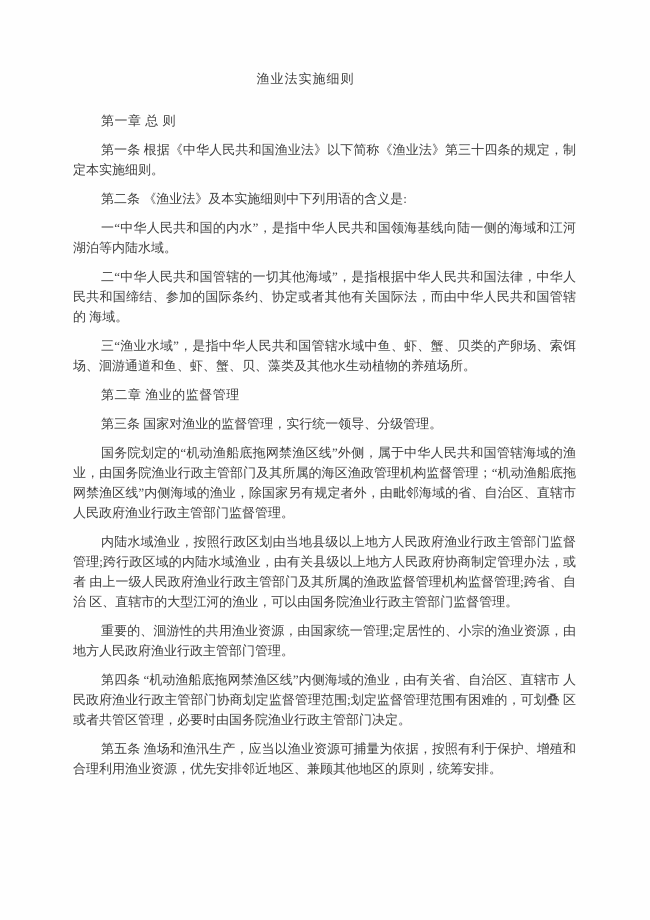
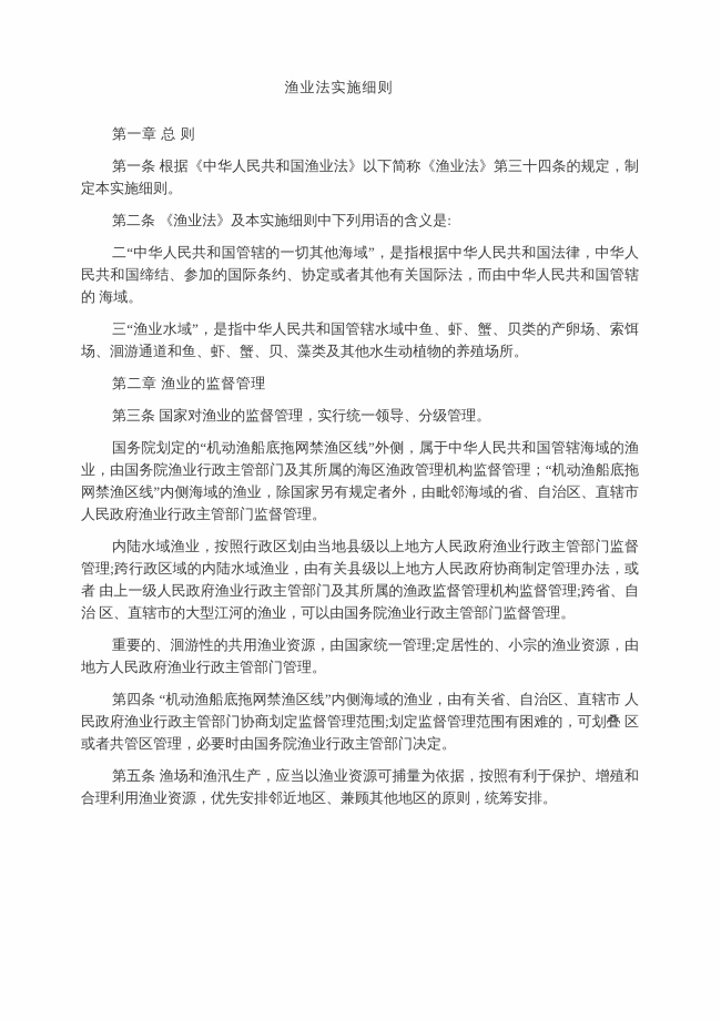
  渔业法实施细则
  第一章 总 则
  第一条 根据《中华人民共和国渔业法》以下简称《渔业法》第三十四条的规定，制 定本实施细则。
  第二条 《渔业法》及本实施细则中下列用语的含义是:
- 一“中华人民共和国的内水”，是指中华人民共和国领海基线向陆一侧的海域和江河 湖泊等内陆水域。
  二“中华人民共和国管辖的一切其他海域”，是指根据中华人民共和国法律，中华人 民共和国缔结、参加的国际条约、协定或者其他有关国际法，而由中华人民共和国管辖的 海域。
  三“渔业水域”，是指中华人民共和国管辖水域中鱼、虾、蟹、贝类的产卵场、索饵场、洄游通道和鱼、虾、蟹、贝、藻类及其他水生动植物的养殖场所。
  第二章 渔业的监督管理
  第三条 国家对渔业的监督管理，实行统一领导、分级管理。
  国务院划定的“机动渔船底拖网禁渔区线”外侧，属于中华人民共和国管辖海域的渔业，由国务院渔业行政主管部门及其所属的海区渔政管理机构监督管理；“机动渔船底拖 网禁渔区线”内侧海域的渔业，除国家另有规定者外，由毗邻海域的省、自治区、直辖市 人民政府渔业行政主管部门监督管理。
  内陆水域渔业，按照行政区划由当地县级以上地方人民政府渔业行政主管部门监督管理;跨行政区域的内陆水域渔业，由有关县级以上地方人民政府协商制定管理办法，或者 由上一级人民政府渔业行政主管部门及其所属的渔政监督管理机构监督管理;跨省、自治 区、直辖市的大型江河的渔业，可以由国务院渔业行政主管部门监督管理。
  重要的、洄游性的共用渔业资源，由国家统一管理;定居性的、小宗的渔业资源，由 地方人民政府渔业行政主管部门管理。
  第四条 “机动渔船底拖网禁渔区线”内侧海域的渔业，由有关省、自治区、直辖市 人民政府渔业行政主管部门协商划定监督管理范围;划定监督管理范围有困难的，可划叠 区或者共管区管理，必要时由国务院渔业行政主管部门决定。
  第五条 渔场和渔汛生产，应当以渔业资源可捕量为依据，按照有利于保护、增殖和合理利用渔业资源，优先安排邻近地区、兼顾其他地区的原则，统筹安排。
